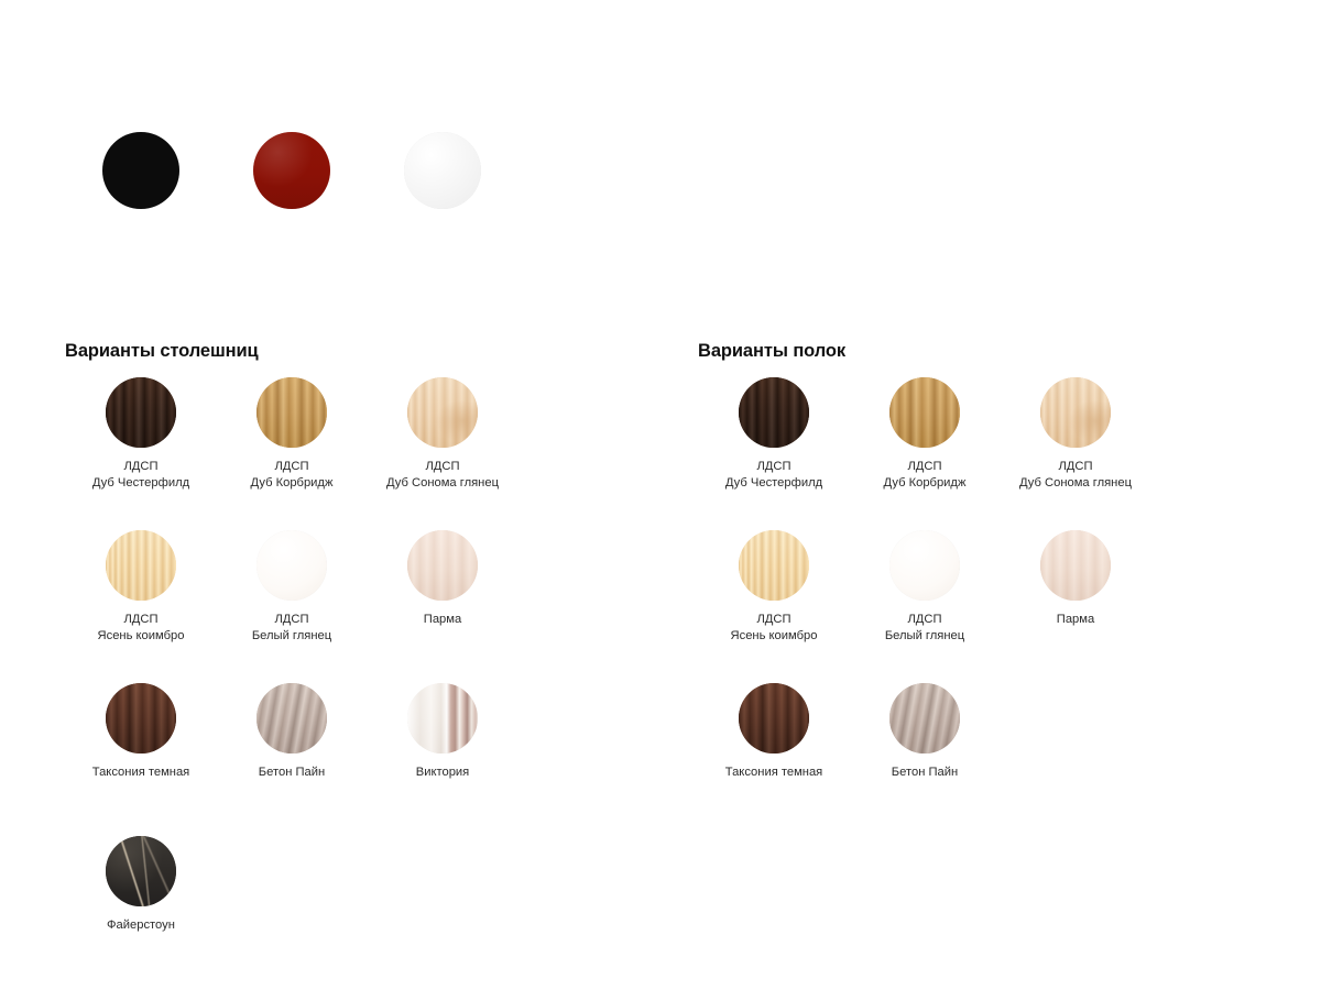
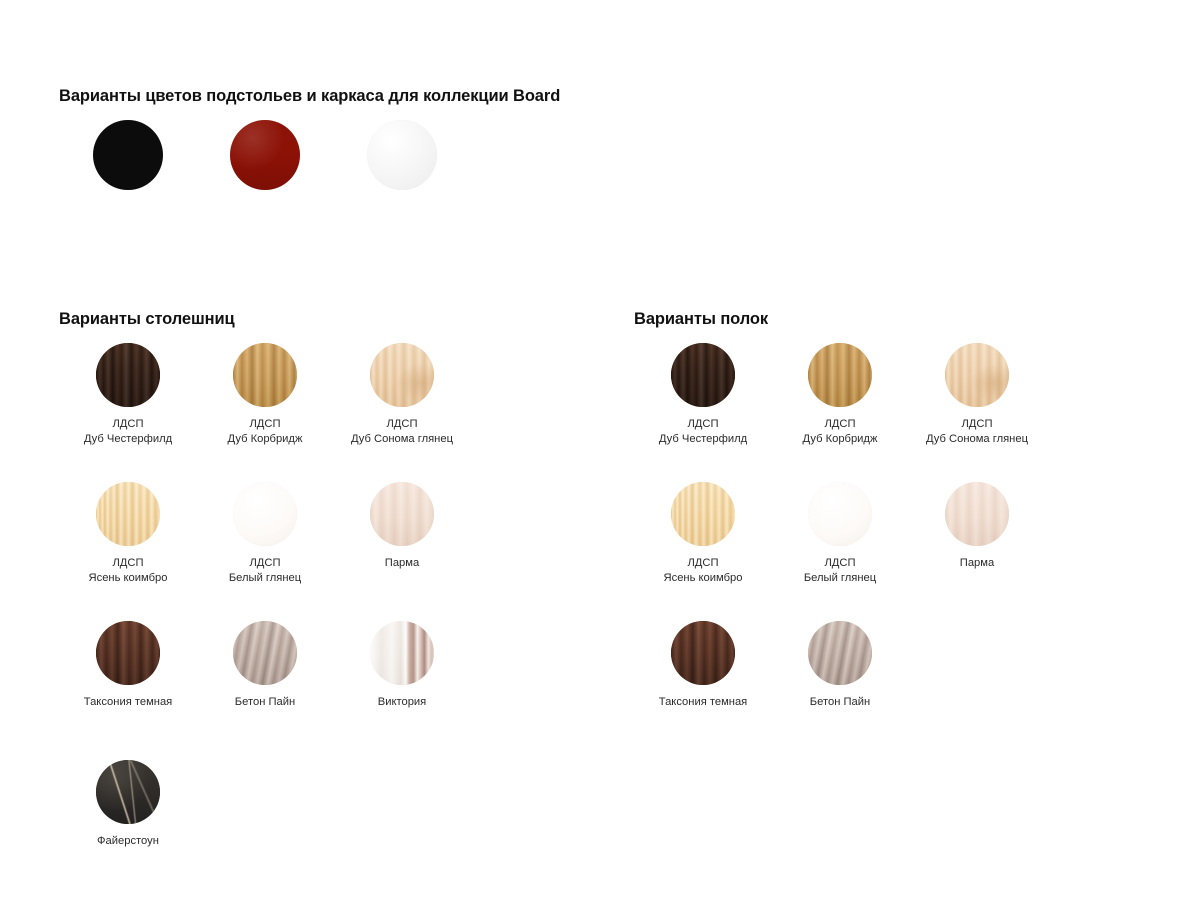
+ Варианты цветов подстольев и каркаса для коллекции Board
  Варианты столешниц
  ЛДСП
  Дуб Честерфилд
  ЛДСП
  Дуб Корбридж
  ЛДСП
  Дуб Сонома глянец
  ЛДСП
  Ясень коимбро
  ЛДСП
  Белый глянец
  Парма
  Таксония темная
  Бетон Пайн
  Виктория
  Файерстоун
  Варианты полок
  ЛДСП
  Дуб Честерфилд
  ЛДСП
  Дуб Корбридж
  ЛДСП
  Дуб Сонома глянец
  ЛДСП
  Ясень коимбро
  ЛДСП
  Белый глянец
  Парма
  Таксония темная
  Бетон Пайн
